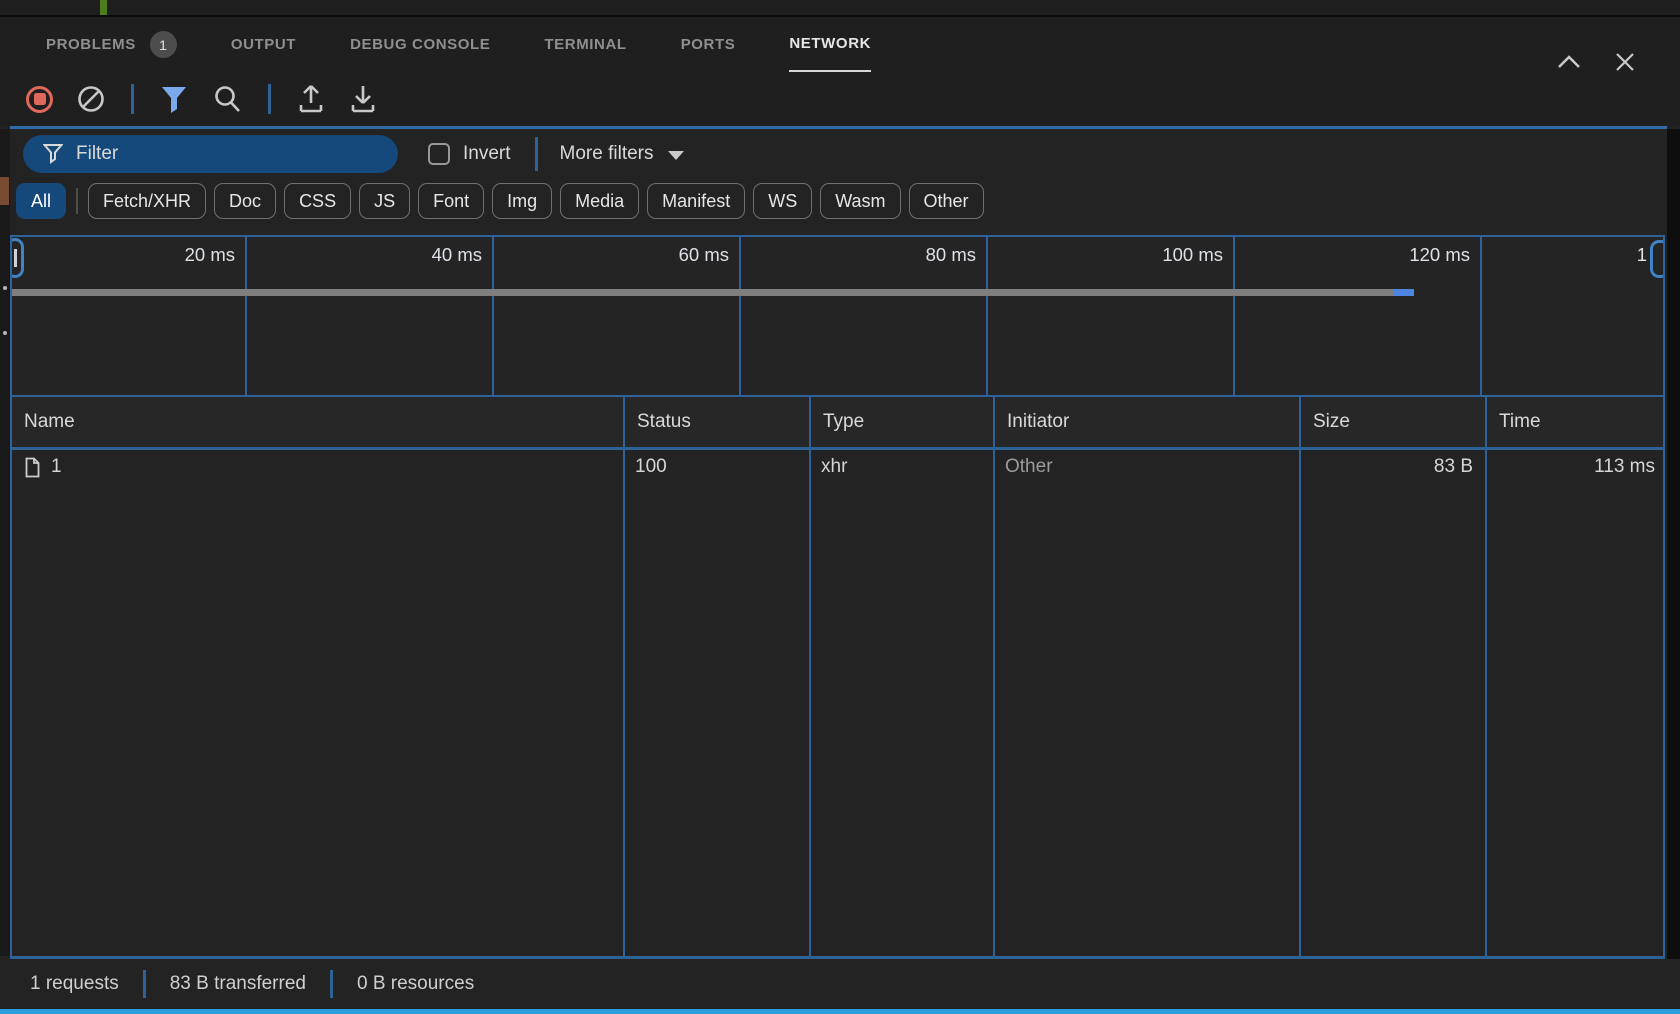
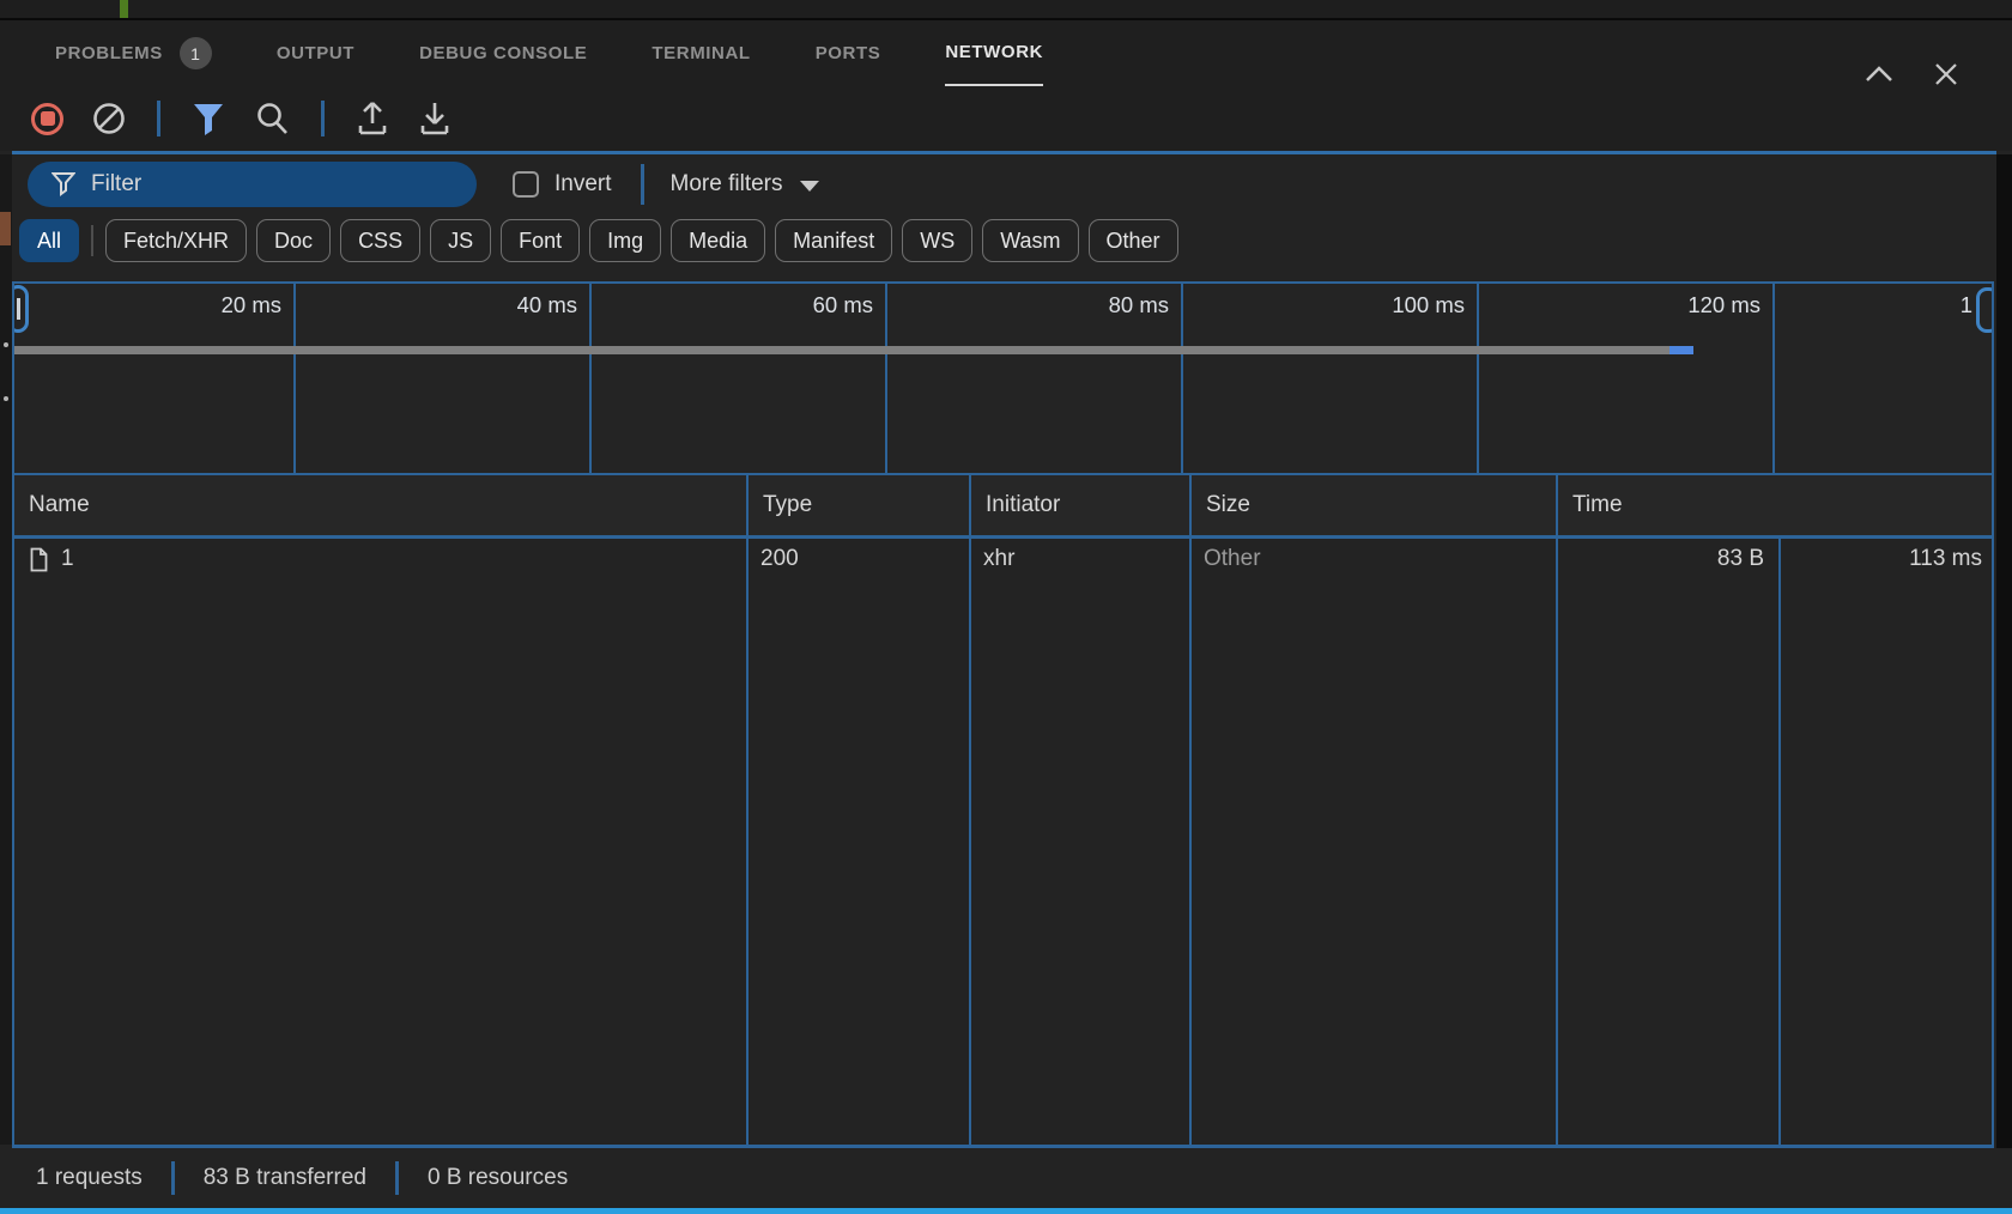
  PROBLEMS
  1
  OUTPUT
  DEBUG CONSOLE
  TERMINAL
  PORTS
  NETWORK
  Filter
  Invert
  More filters
  All
  Fetch/XHR
  Doc
  CSS
  JS
  Font
  Img
  Media
  Manifest
  WS
  Wasm
  Other
  20 ms
  40 ms
  60 ms
  80 ms
  100 ms
  120 ms
  1
  Name
- Status
  Type
  Initiator
  Size
  Time
  1
- 100
+ 200
  xhr
  Other
  83 B
  113 ms
  1 requests
  83 B transferred
  0 B resources
